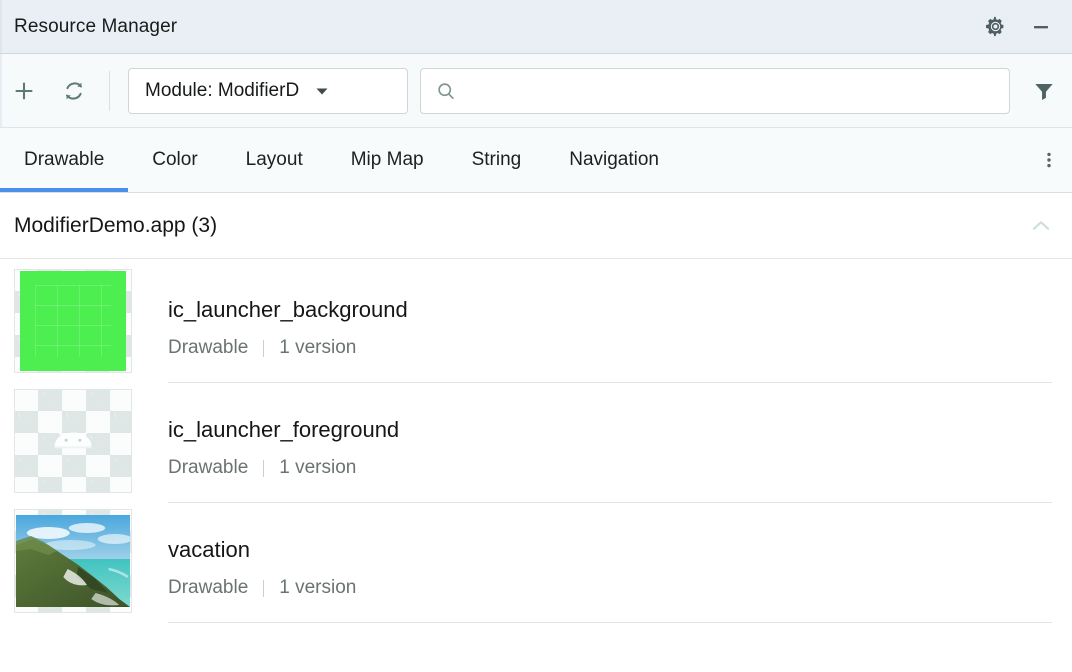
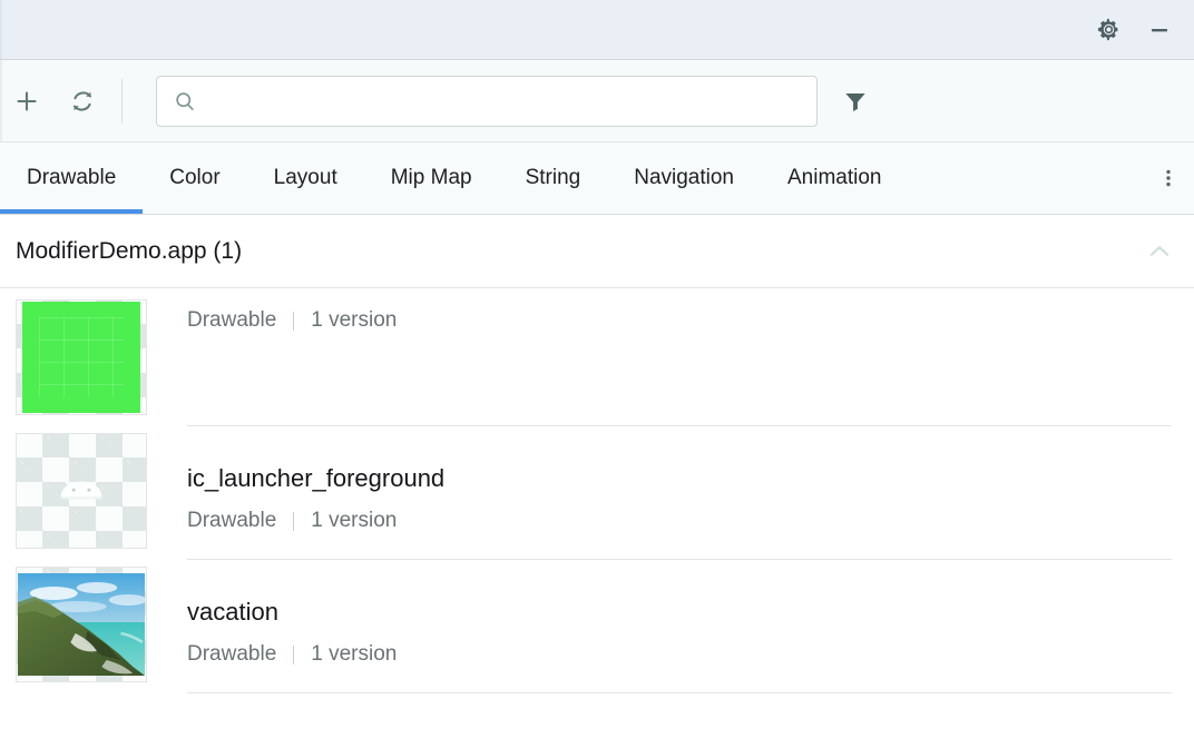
- Resource Manager
- Module: ModifierD
  Drawable
  Color
  Layout
  Mip Map
  String
  Navigation
+ Animation
- ModifierDemo.app (3)
+ ModifierDemo.app (1)
- ic_launcher_background
  Drawable
  1 version
  ic_launcher_foreground
  Drawable
  1 version
  vacation
  Drawable
  1 version
